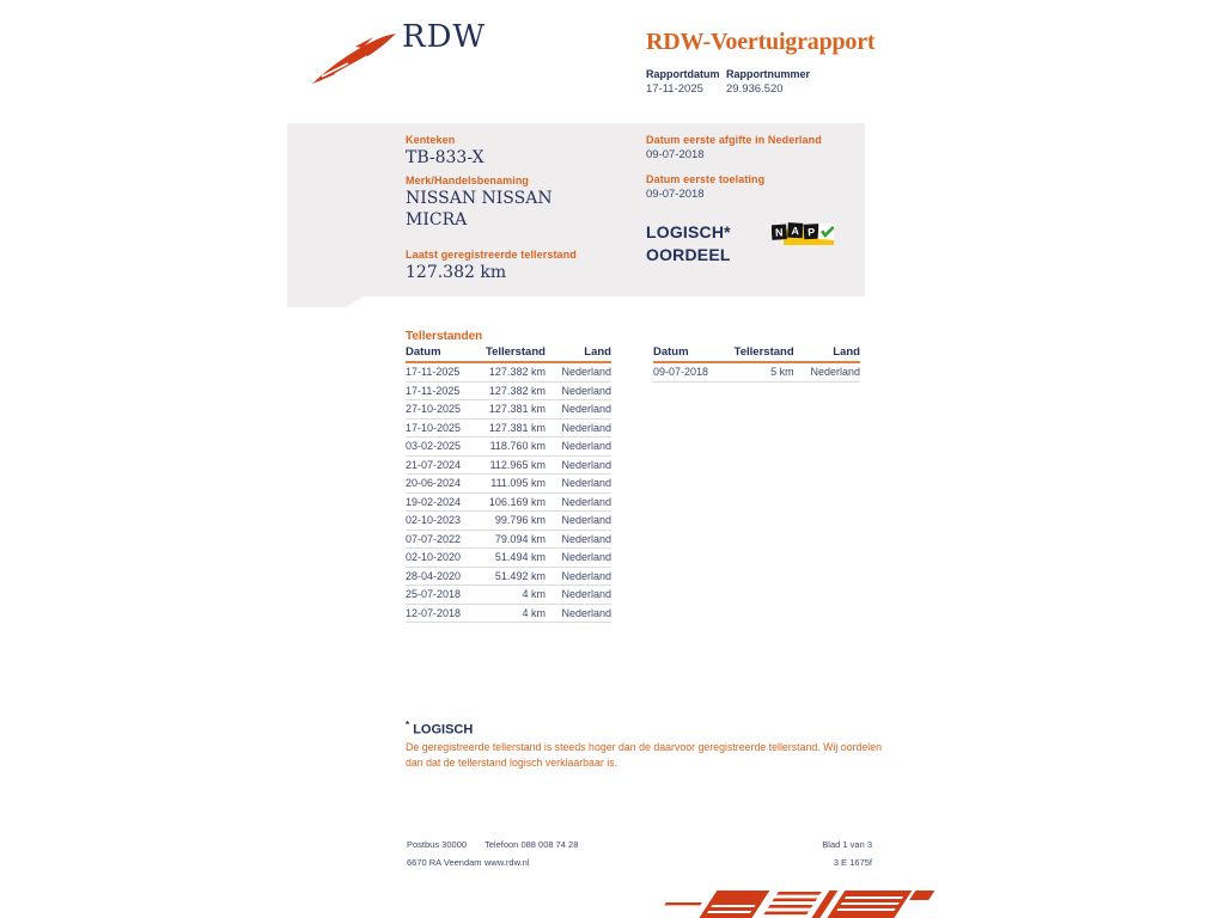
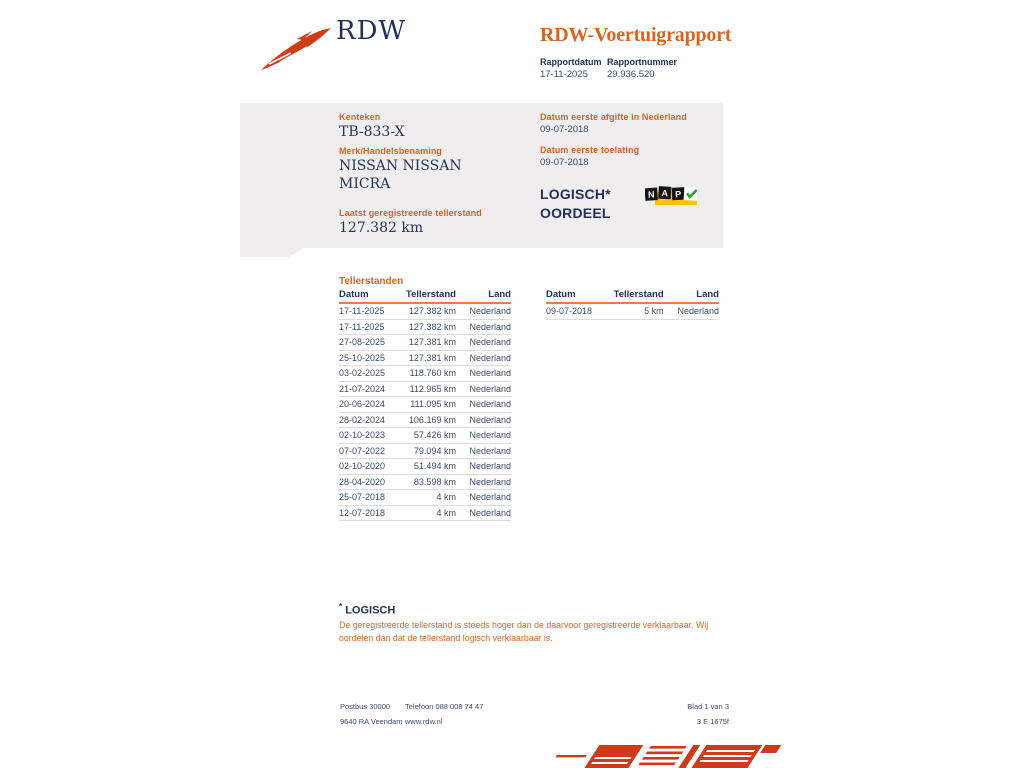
  RDW
  RDW-Voertuigrapport
  Rapportdatum
  17-11-2025
  Rapportnummer
  29.936.520
  Kenteken
  TB-833-X
  Merk/Handelsbenaming
  NISSAN NISSAN MICRA
  Laatst geregistreerde tellerstand
  127.382 km
  Datum eerste afgifte in Nederland
  09-07-2018
  Datum eerste toelating
  09-07-2018
  LOGISCH*
  OORDEEL
  Tellerstanden
  Datum
  Tellerstand
  Land
  17-11-2025
  127.382 km
  Nederland
  17-11-2025
  127.382 km
  Nederland
- 27-10-2025
+ 27-08-2025
  127.381 km
  Nederland
- 17-10-2025
+ 25-10-2025
  127.381 km
  Nederland
  03-02-2025
  118.760 km
  Nederland
  21-07-2024
  112.965 km
  Nederland
  20-06-2024
  111.095 km
  Nederland
- 19-02-2024
+ 28-02-2024
  106.169 km
  Nederland
  02-10-2023
- 99.796 km
+ 57.426 km
  Nederland
  07-07-2022
  79.094 km
  Nederland
  02-10-2020
  51.494 km
  Nederland
  28-04-2020
- 51.492 km
+ 83.598 km
  Nederland
  25-07-2018
  4 km
  Nederland
  12-07-2018
  4 km
  Nederland
  Datum
  Tellerstand
  Land
  09-07-2018
  5 km
  Nederland
  * LOGISCH
- De geregistreerde tellerstand is steeds hoger dan de daarvoor geregistreerde tellerstand. Wij oordelen dan dat de tellerstand logisch verklaarbaar is.
+ De geregistreerde tellerstand is steeds hoger dan de daarvoor geregistreerde verklaarbaar. Wij oordelen dan dat de tellerstand logisch verklaarbaar is.
  Postbus 30000
- 6670 RA Veendam
+ 9640 RA Veendam
- Telefoon 088 008 74 28
+ Telefoon 088 008 74 47
  www.rdw.nl
  Blad 1 van 3
  3 E 1675f
